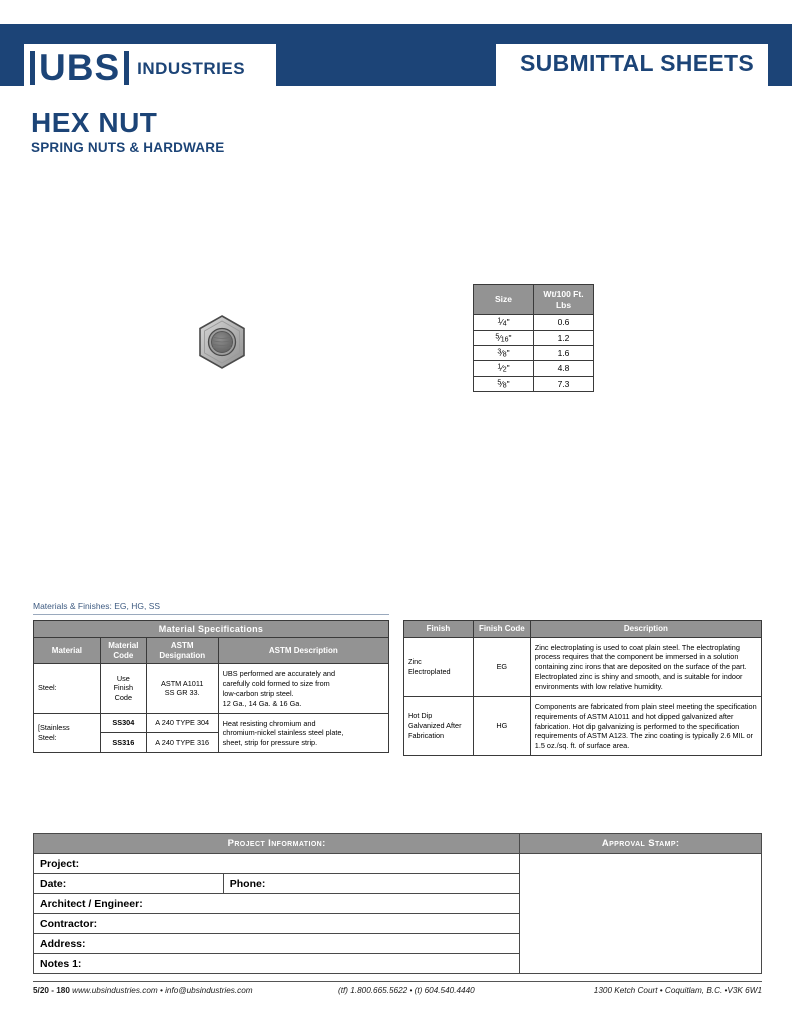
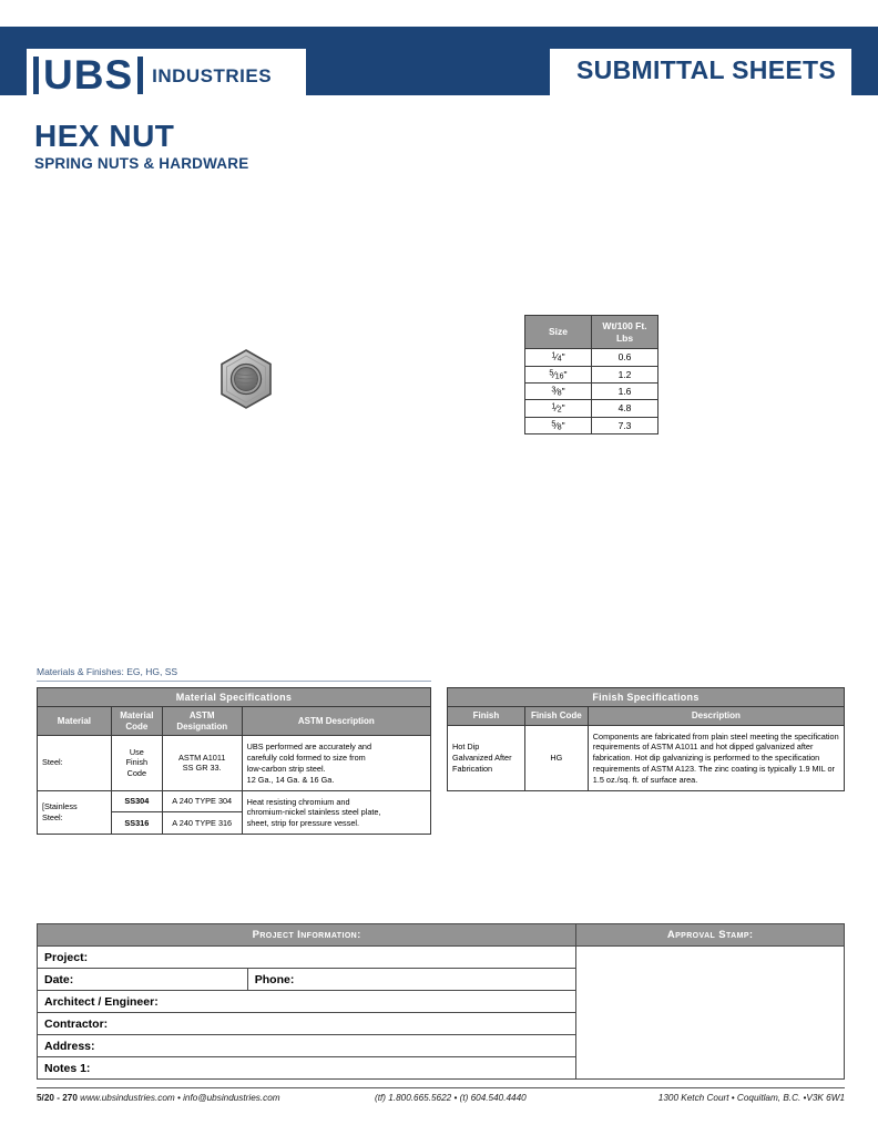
  UBS
  INDUSTRIES
  SUBMITTAL SHEETS
  HEX NUT
  SPRING NUTS & HARDWARE
  Size	Wt/100 Ft. Lbs
  ⁄ "	0.6
  ⁄ "	1.6
  ⁄ "	4.8
  ⁄ "	7.3
  Materials & Finishes: EG, HG, SS
  Material Specifications
  Material	Material Code	ASTM Designation	ASTM Description
  Steel:	Use Finish Code	ASTM A1011 SS GR 33.	UBS performed are accurately and carefully cold formed to size from low-carbon strip steel. 12 Ga., 14 Ga. & 16 Ga.
- [Stainless Steel:	SS304	A 240 TYPE 304	Heat resisting chromium and chromium-nickel stainless steel plate, sheet, strip for pressure strip.
+ [Stainless Steel:	SS304	A 240 TYPE 304	Heat resisting chromium and chromium-nickel stainless steel plate, sheet, strip for pressure vessel.
  SS316	A 240 TYPE 316
+ Finish Specifications
  Finish	Finish Code	Description
- Zinc Electroplated	EG	Zinc electroplating is used to coat plain steel. The electroplating process requires that the component be immersed in a solution containing zinc irons that are deposited on the surface of the part. Electroplated zinc is shiny and smooth, and is suitable for indoor environments with low relative humidity.
- Hot Dip Galvanized After Fabrication	HG	Components are fabricated from plain steel meeting the specification requirements of ASTM A1011 and hot dipped galvanized after fabrication. Hot dip galvanizing is performed to the specification requirements of ASTM A123. The zinc coating is typically 2.6 MIL or 1.5 oz./sq. ft. of surface area.
+ Hot Dip Galvanized After Fabrication	HG	Components are fabricated from plain steel meeting the specification requirements of ASTM A1011 and hot dipped galvanized after fabrication. Hot dip galvanizing is performed to the specification requirements of ASTM A123. The zinc coating is typically 1.9 MIL or 1.5 oz./sq. ft. of surface area.
  Project Information:	Approval Stamp:
  Project:
  Date:	Phone:
  Architect / Engineer:
  Contractor:
  Address:
  Notes 1:
- 5/20 - 180 www.ubsindustries.com • info@ubsindustries.com
+ 5/20 - 270 www.ubsindustries.com • info@ubsindustries.com
  (tf) 1.800.665.5622 • (t) 604.540.4440
  1300 Ketch Court • Coquitlam, B.C. •V3K 6W1
